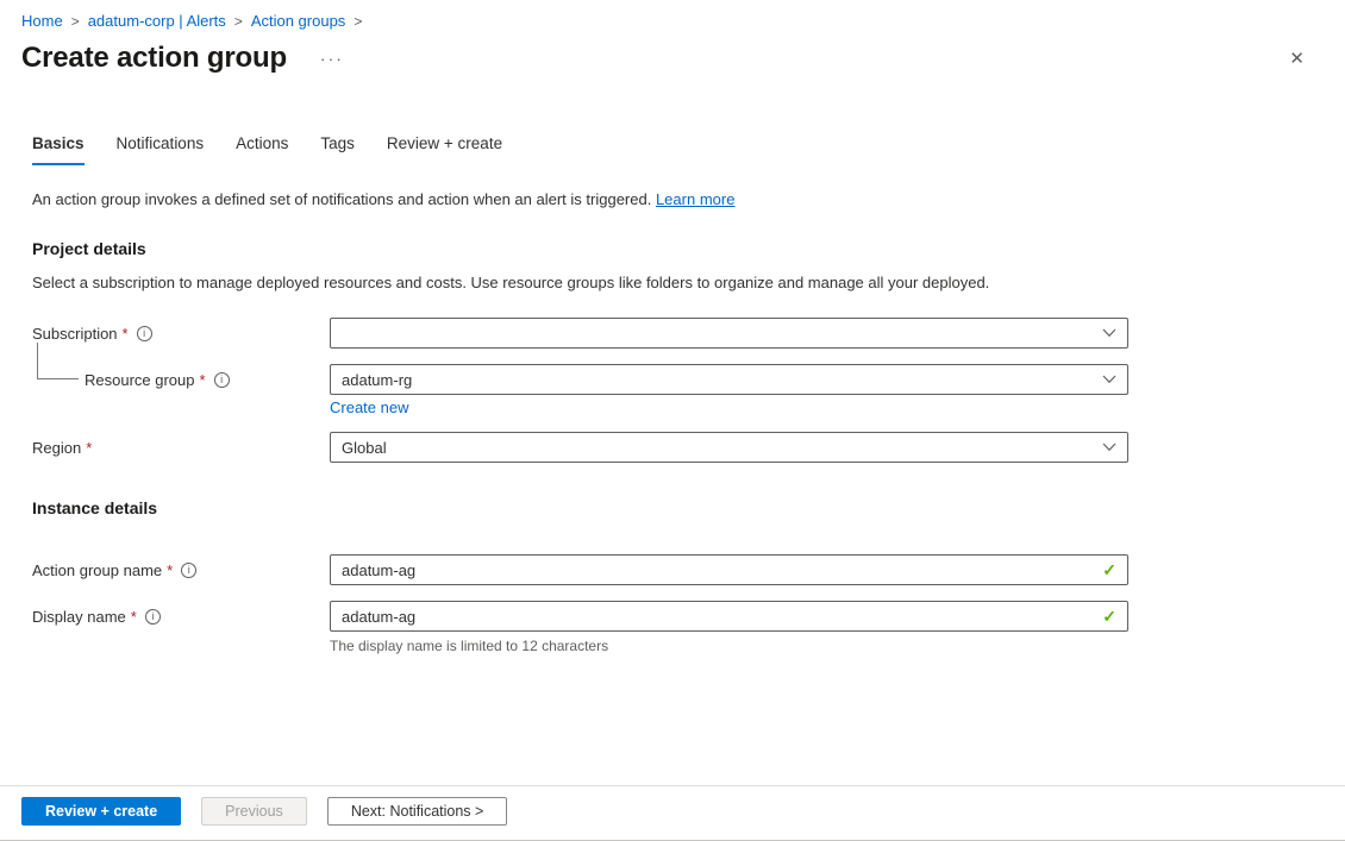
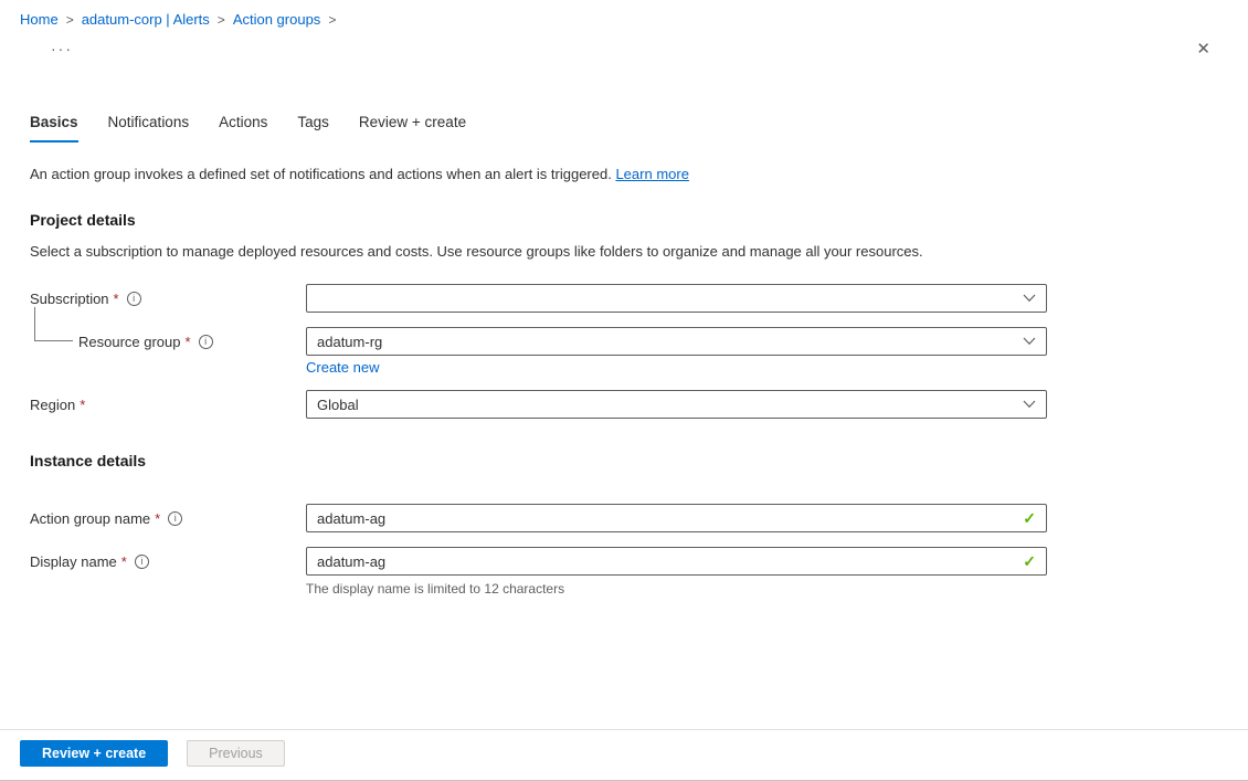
  Home
  >
  adatum-corp | Alerts
  >
  Action groups
  >
- Create action group
  ···
  ✕
  Basics
  Notifications
  Actions
  Tags
  Review + create
- An action group invokes a defined set of notifications and action when an alert is triggered. Learn more
+ An action group invokes a defined set of notifications and actions when an alert is triggered. Learn more
  Project details
- Select a subscription to manage deployed resources and costs. Use resource groups like folders to organize and manage all your deployed.
+ Select a subscription to manage deployed resources and costs. Use resource groups like folders to organize and manage all your resources.
  Subscription
  *
  i
  Resource group
  *
  i
  adatum-rg
  Create new
  Region
  *
  Global
  Instance details
  Action group name
  *
  i
  adatum-ag
  ✓
  Display name
  *
  i
  adatum-ag
  ✓
  The display name is limited to 12 characters
  Review + create
  Previous
- Next: Notifications >
